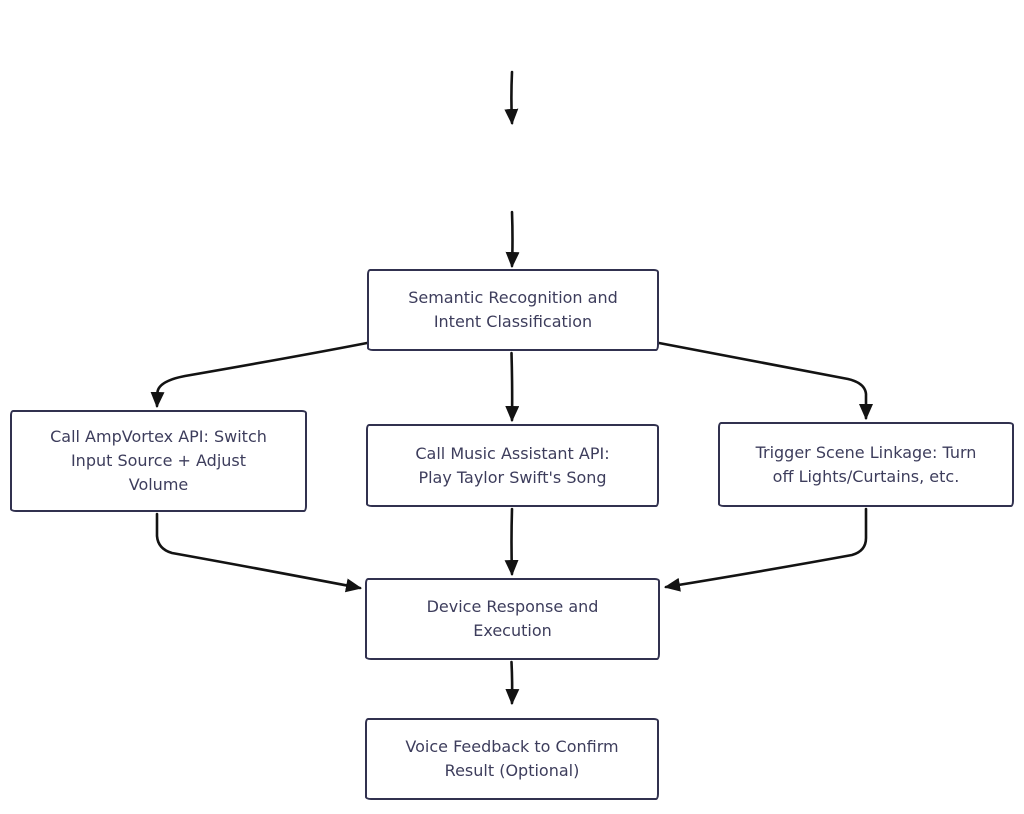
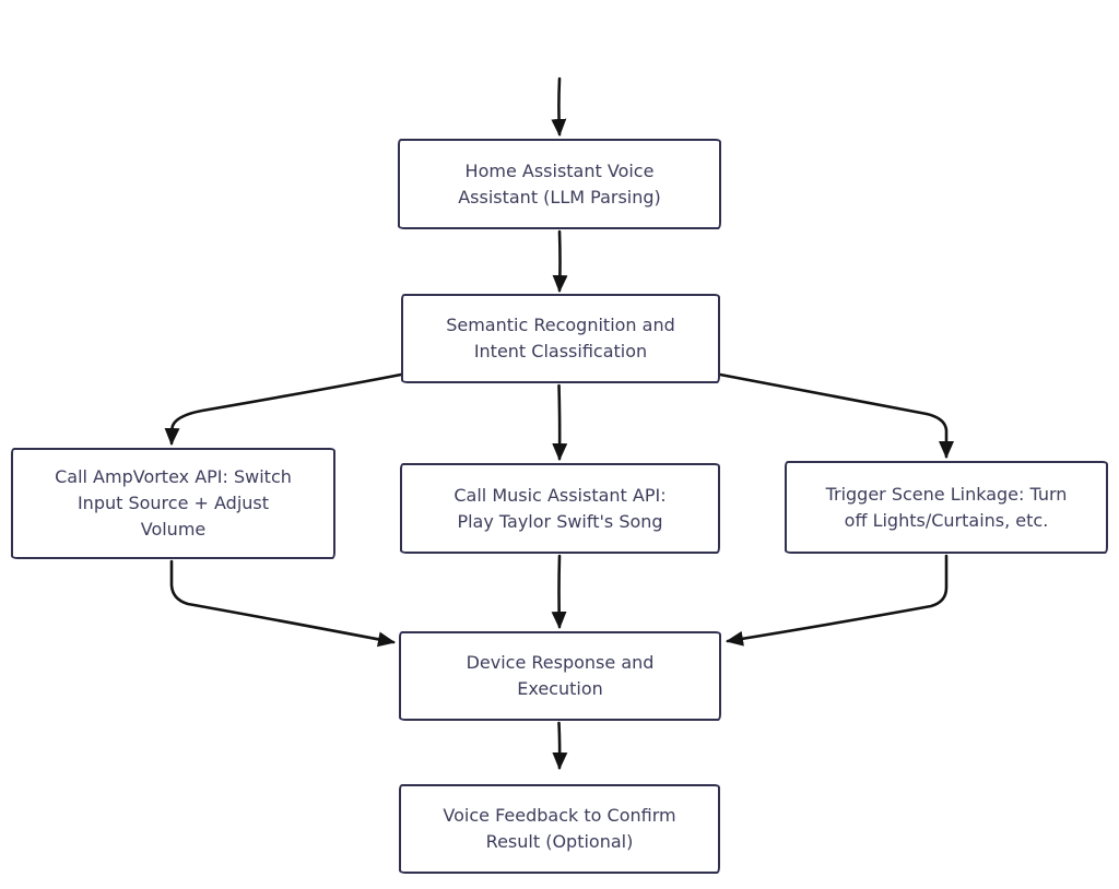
+ Home Assistant Voice
+ Assistant (LLM Parsing)
  Semantic Recognition and
  Intent Classification
  Call AmpVortex API: Switch
  Input Source + Adjust
  Volume
  Call Music Assistant API:
  Play Taylor Swift's Song
  Trigger Scene Linkage: Turn
  off Lights/Curtains, etc.
  Device Response and
  Execution
  Voice Feedback to Confirm
  Result (Optional)
